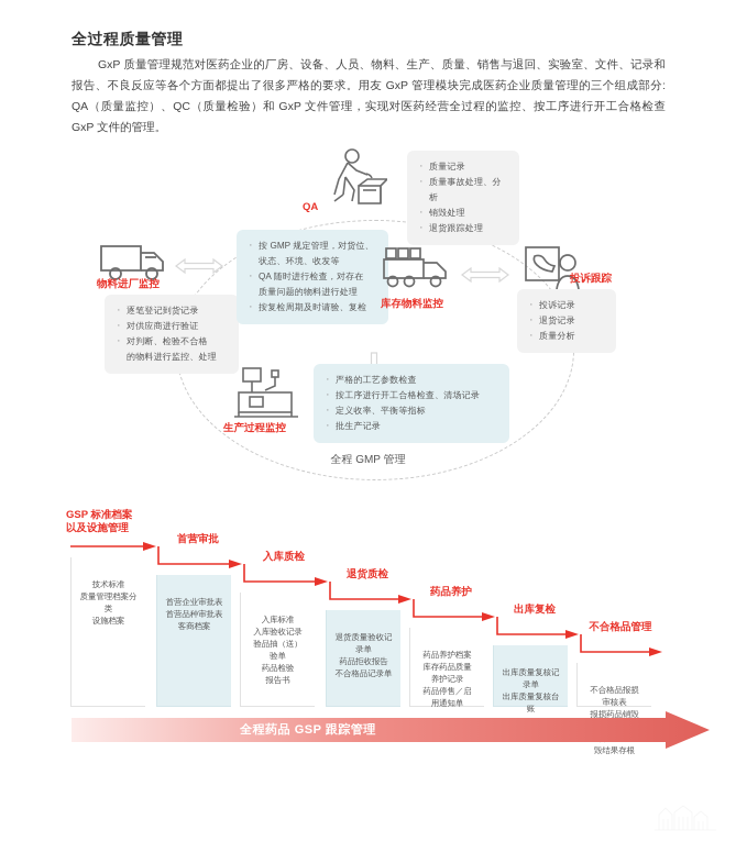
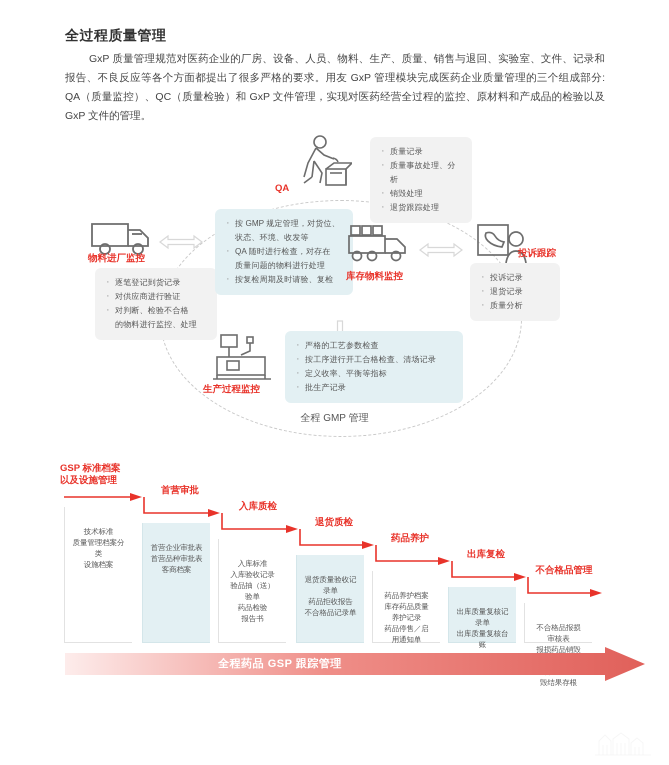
  全过程质量管理
- GxP 质量管理规范对医药企业的厂房、设备、人员、物料、生产、质量、销售与退回、实验室、文件、记录和报告、不良反应等各个方面都提出了很多严格的要求。用友 GxP 管理模块完成医药企业质量管理的三个组成部分: QA（质量监控）、QC（质量检验）和 GxP 文件管理，实现对医药经营全过程的监控、按工序进行开工合格检查 GxP 文件的管理。
+ GxP 质量管理规范对医药企业的厂房、设备、人员、物料、生产、质量、销售与退回、实验室、文件、记录和报告、不良反应等各个方面都提出了很多严格的要求。用友 GxP 管理模块完成医药企业质量管理的三个组成部分: QA（质量监控）、QC（质量检验）和 GxP 文件管理，实现对医药经营全过程的监控、原材料和产成品的检验以及 GxP 文件的管理。
  QA
  质量记录
  质量事故处理、分析
  销毁处理
  退货跟踪处理
  物料进厂监控
  逐笔登记到货记录
  对供应商进行验证
  对判断、检验不合格
  的物料进行监控、处理
  按 GMP 规定管理，对货位、
  状态、环境、收发等
  QA 随时进行检查，对存在
  质量问题的物料进行处理
  按复检周期及时请验、复检
  库存物料监控
  投诉跟踪
  投诉记录
  退货记录
  质量分析
  生产过程监控
  严格的工艺参数检查
  按工序进行开工合格检查、清场记录
  定义收率、平衡等指标
  批生产记录
  全程 GMP 管理
  GSP 标准档案
  以及设施管理
  首营审批
  入库质检
  退货质检
  药品养护
  出库复检
  不合格品管理
  技术标准
  质量管理档案分类
  设施档案
  首营企业审批表
  首营品种审批表
  客商档案
  入库标准
  入库验收记录
  验品抽（送）
  验单
  药品检验
  报告书
  退货质量验收记
  录单
  药品拒收报告
  不合格品记录单
  药品养护档案
  库存药品质量
  养护记录
  药品停售／启
  用通知单
  出库质量复核记录单
  出库质量复核台账
  不合格品报损
  审核表
  报损药品销毁
  毁结果存根
  全程药品 GSP 跟踪管理
